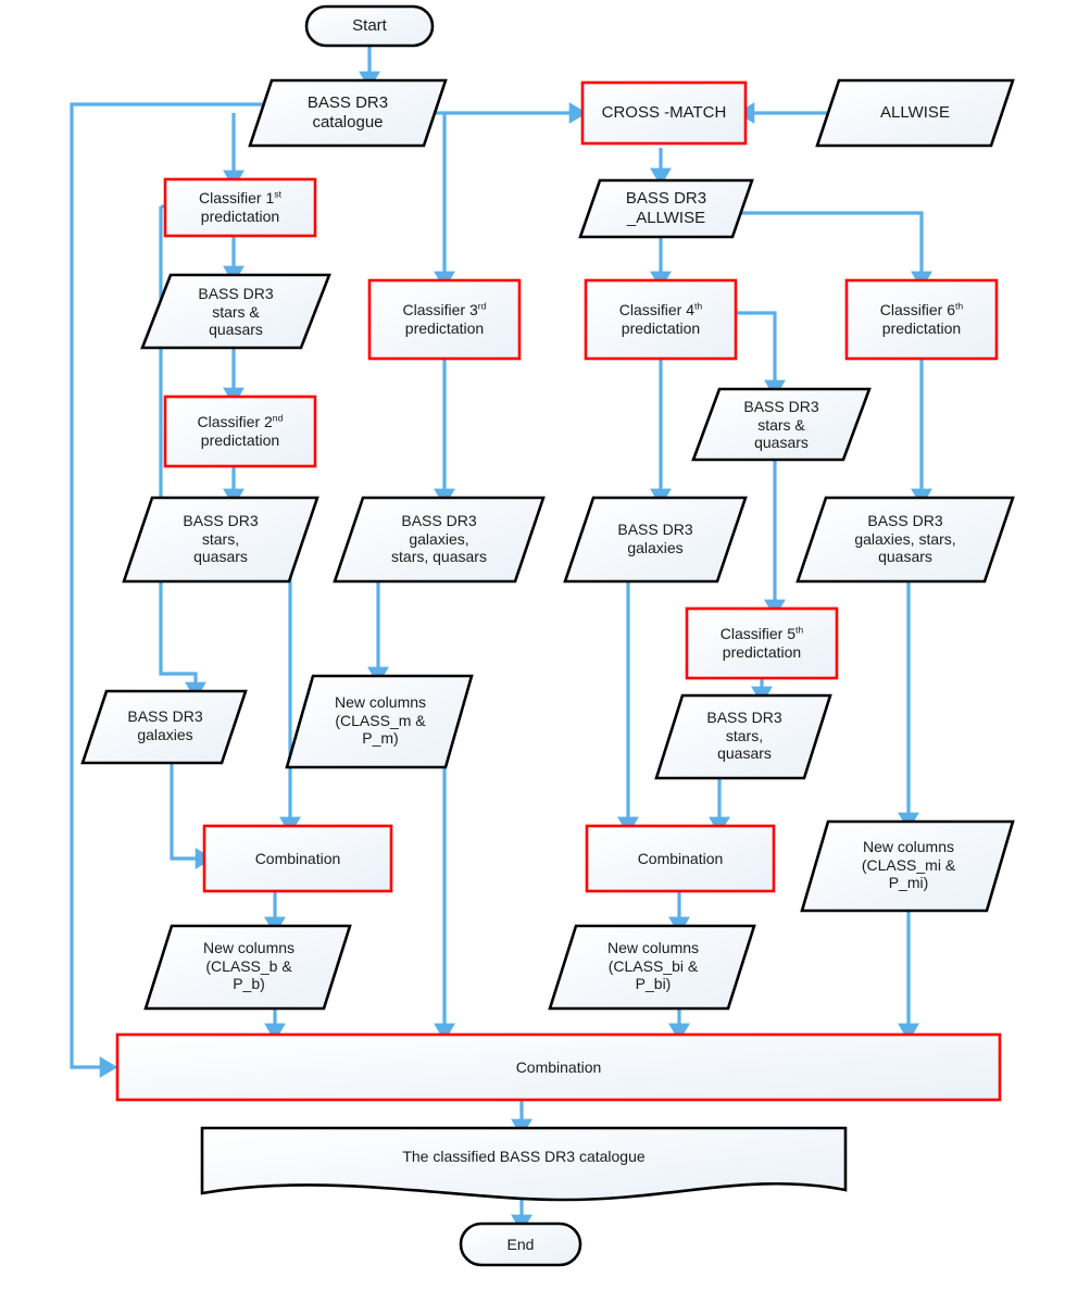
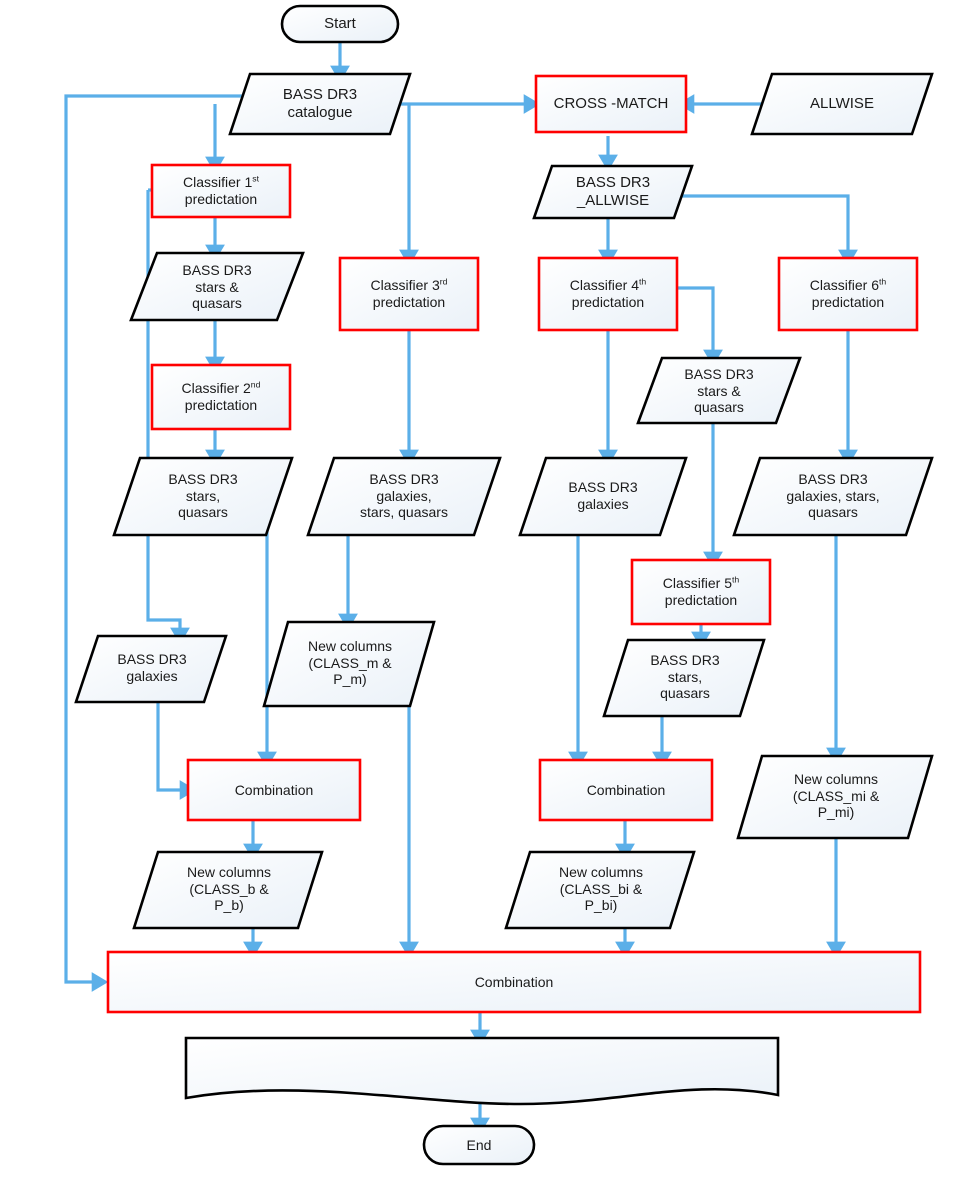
  Start
  BASS DR3
  catalogue
  CROSS -MATCH
  ALLWISE
  Classifier 1st
  predictation
  BASS DR3
  _ALLWISE
  BASS DR3
  stars &
  quasars
  Classifier 3rd
  predictation
  Classifier 4th
  predictation
  Classifier 6th
  predictation
  Classifier 2nd
  predictation
  BASS DR3
  stars &
  quasars
  BASS DR3
  stars,
  quasars
  BASS DR3
  galaxies,
  stars, quasars
  BASS DR3
  galaxies
  BASS DR3
  galaxies, stars,
  quasars
  Classifier 5th
  predictation
  BASS DR3
  galaxies
  New columns
  (CLASS_m &
  P_m)
  BASS DR3
  stars,
  quasars
  Combination
  Combination
  New columns
  (CLASS_mi &
  P_mi)
  New columns
  (CLASS_b &
  P_b)
  New columns
  (CLASS_bi &
  P_bi)
  Combination
- The classified BASS DR3 catalogue
  End
